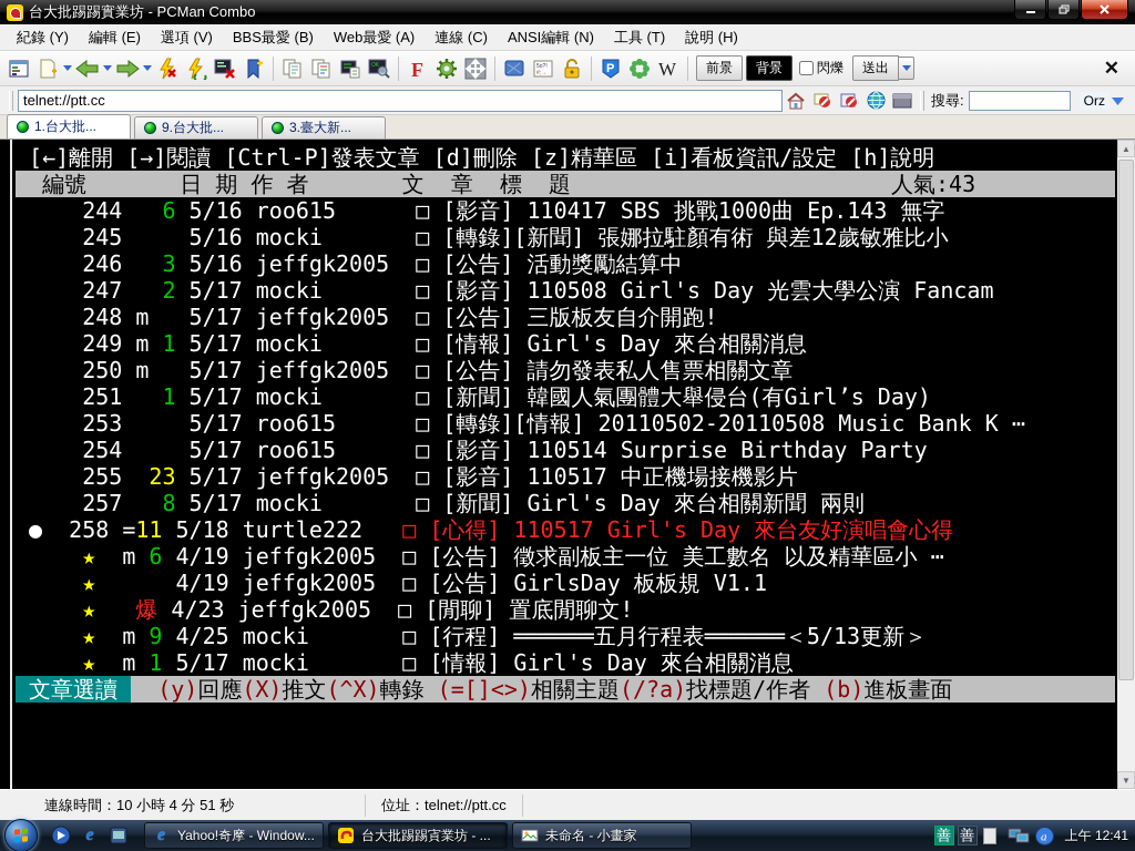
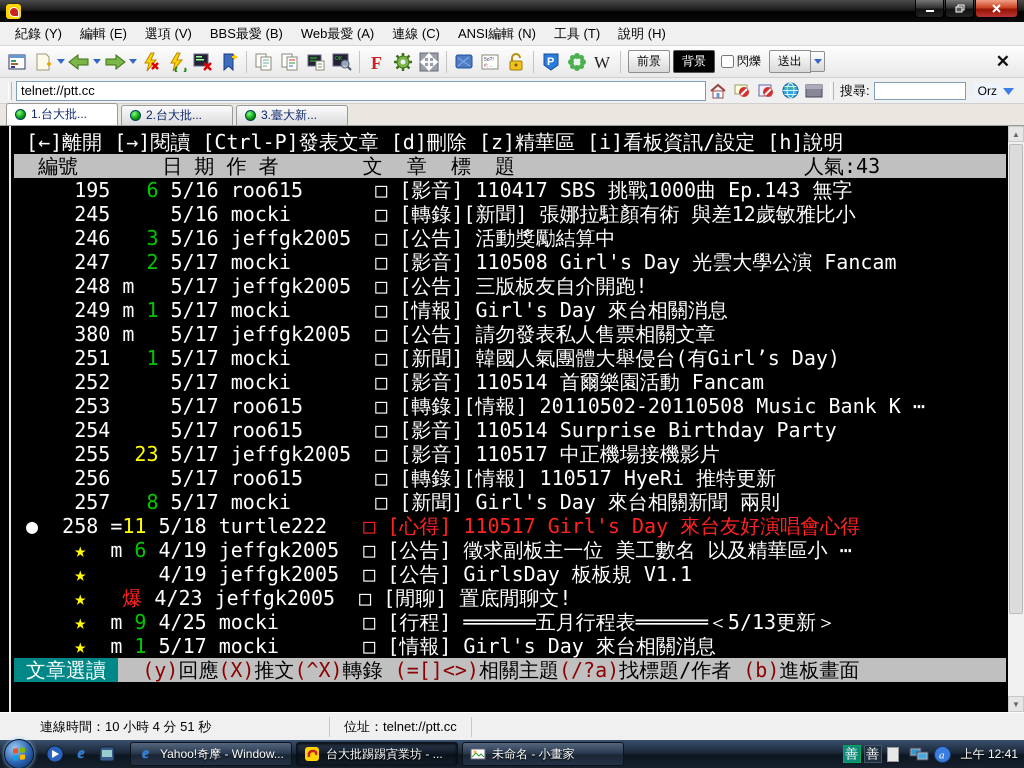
- 台大批踢踢實業坊 - PCMan Combo
  紀錄 (Y)
  編輯 (E)
  選項 (V)
  BBS最愛 (B)
  Web最愛 (A)
  連線 (C)
  ANSI編輯 (N)
  工具 (T)
  說明 (H)
  F
  P
  W
  前景
  背景
  閃爍
  送出
  ✕
  telnet://ptt.cc
  搜尋:
  Orz
  1.台大批...
- 9.台大批...
+ 2.台大批...
  3.臺大新...
  [←]離開 [→]閱讀 [Ctrl-P]發表文章 [d]刪除 [z]精華區 [i]看板資訊/設定 [h]說明
  編號 日 期 作 者 文 章 標 題 人氣:43
- 244 6 5/16 roo615 □ [影音] 110417 SBS 挑戰1000曲 Ep.143 無字
+ 195 6 5/16 roo615 □ [影音] 110417 SBS 挑戰1000曲 Ep.143 無字
  245 5/16 mocki □ [轉錄][新聞] 張娜拉駐顏有術 與差12歲敏雅比小
  246 3 5/16 jeffgk2005 □ [公告] 活動獎勵結算中
  247 2 5/17 mocki □ [影音] 110508 Girl's Day 光雲大學公演 Fancam
  248 m 5/17 jeffgk2005 □ [公告] 三版板友自介開跑!
  249 m 1 5/17 mocki □ [情報] Girl's Day 來台相關消息
- 250 m 5/17 jeffgk2005 □ [公告] 請勿發表私人售票相關文章
+ 380 m 5/17 jeffgk2005 □ [公告] 請勿發表私人售票相關文章
  251 1 5/17 mocki □ [新聞] 韓國人氣團體大舉侵台(有Girl’s Day)
+ 252 5/17 mocki □ [影音] 110514 首爾樂園活動 Fancam
  253 5/17 roo615 □ [轉錄][情報] 20110502-20110508 Music Bank K ⋯
  254 5/17 roo615 □ [影音] 110514 Surprise Birthday Party
  255 23 5/17 jeffgk2005 □ [影音] 110517 中正機場接機影片
+ 256 5/17 roo615 □ [轉錄][情報] 110517 HyeRi 推特更新
  257 8 5/17 mocki □ [新聞] Girl's Day 來台相關新聞 兩則
  ● 258 =11 5/18 turtle222 □ [心得] 110517 Girl's Day 來台友好演唱會心得
  ★ m 6 4/19 jeffgk2005 □ [公告] 徵求副板主一位 美工數名 以及精華區小 ⋯
  ★ 4/19 jeffgk2005 □ [公告] GirlsDay 板板規 V1.1
  ★ 爆 4/23 jeffgk2005 □ [閒聊] 置底閒聊文!
  ★ m 9 4/25 mocki □ [行程] ══════五月行程表══════＜5/13更新＞
  ★ m 1 5/17 mocki □ [情報] Girl's Day 來台相關消息
  文章選讀 (y)回應(X)推文(^X)轉錄 (=[]<>)相關主題(/?a)找標題/作者 (b)進板畫面
  ▲
  ▼
  連線時間：10 小時 4 分 51 秒
  位址：telnet://ptt.cc
  e
  e
  Yahoo!奇摩 - Window...
  台大批踢踢寊業坊 - ...
  未命名 - 小畫家
  善
  善
  a
  上午 12:41
